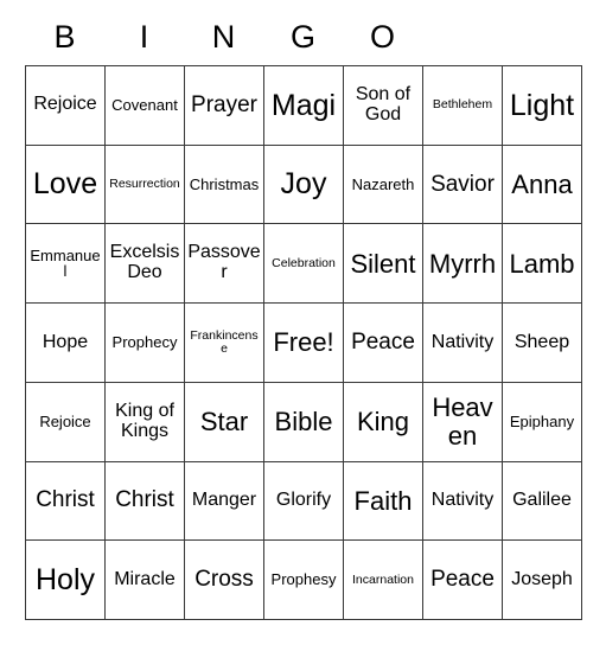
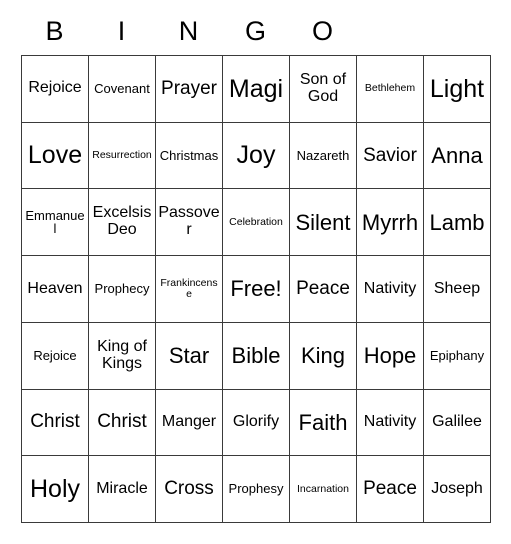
  B
  I
  N
  G
  O
  Rejoice
  Covenant
  Prayer
  Magi
  Son of God
  Bethlehem
  Light
  Love
  Resurrection
  Christmas
  Joy
  Nazareth
  Savior
  Anna
  Emmanuel
  Excelsis Deo
  Passover
  Celebration
  Silent
  Myrrh
  Lamb
- Hope
+ Heaven
  Prophecy
  Frankincense
  Free!
  Peace
  Nativity
  Sheep
  Rejoice
  King of Kings
  Star
  Bible
  King
- Heaven
+ Hope
  Epiphany
  Christ
  Christ
  Manger
  Glorify
  Faith
  Nativity
  Galilee
  Holy
  Miracle
  Cross
  Prophesy
  Incarnation
  Peace
  Joseph
